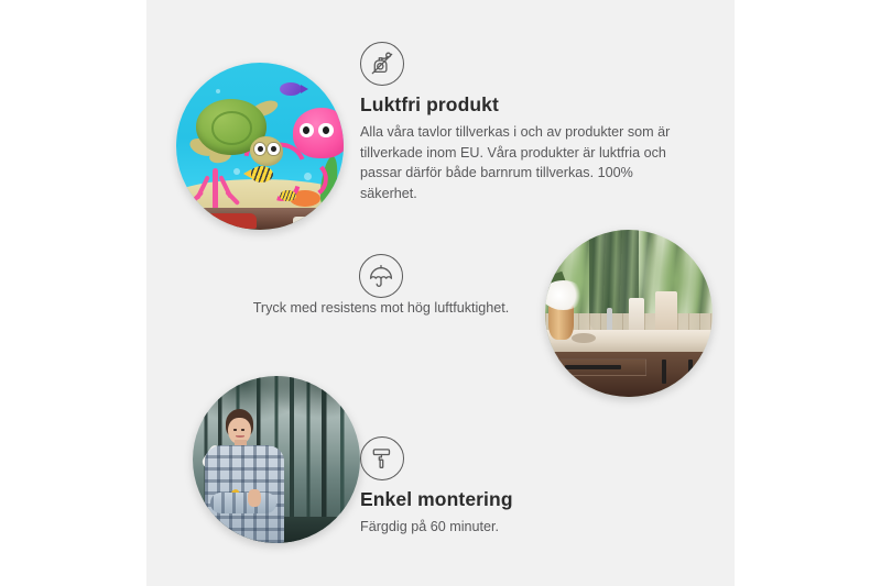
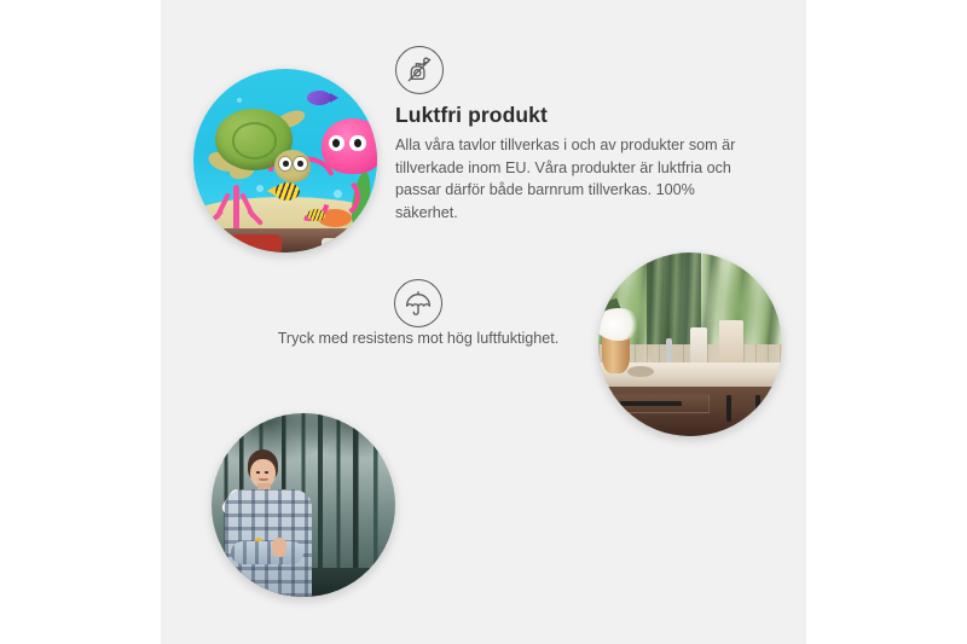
  Luktfri produkt
  Alla våra tavlor tillverkas i och av produkter som är tillverkade inom EU. Våra produkter är luktfria och passar därför både barnrum tillverkas. 100% säkerhet.
  Tryck med resistens mot hög luftfuktighet.
- Enkel montering
- Färgdig på 60 minuter.
